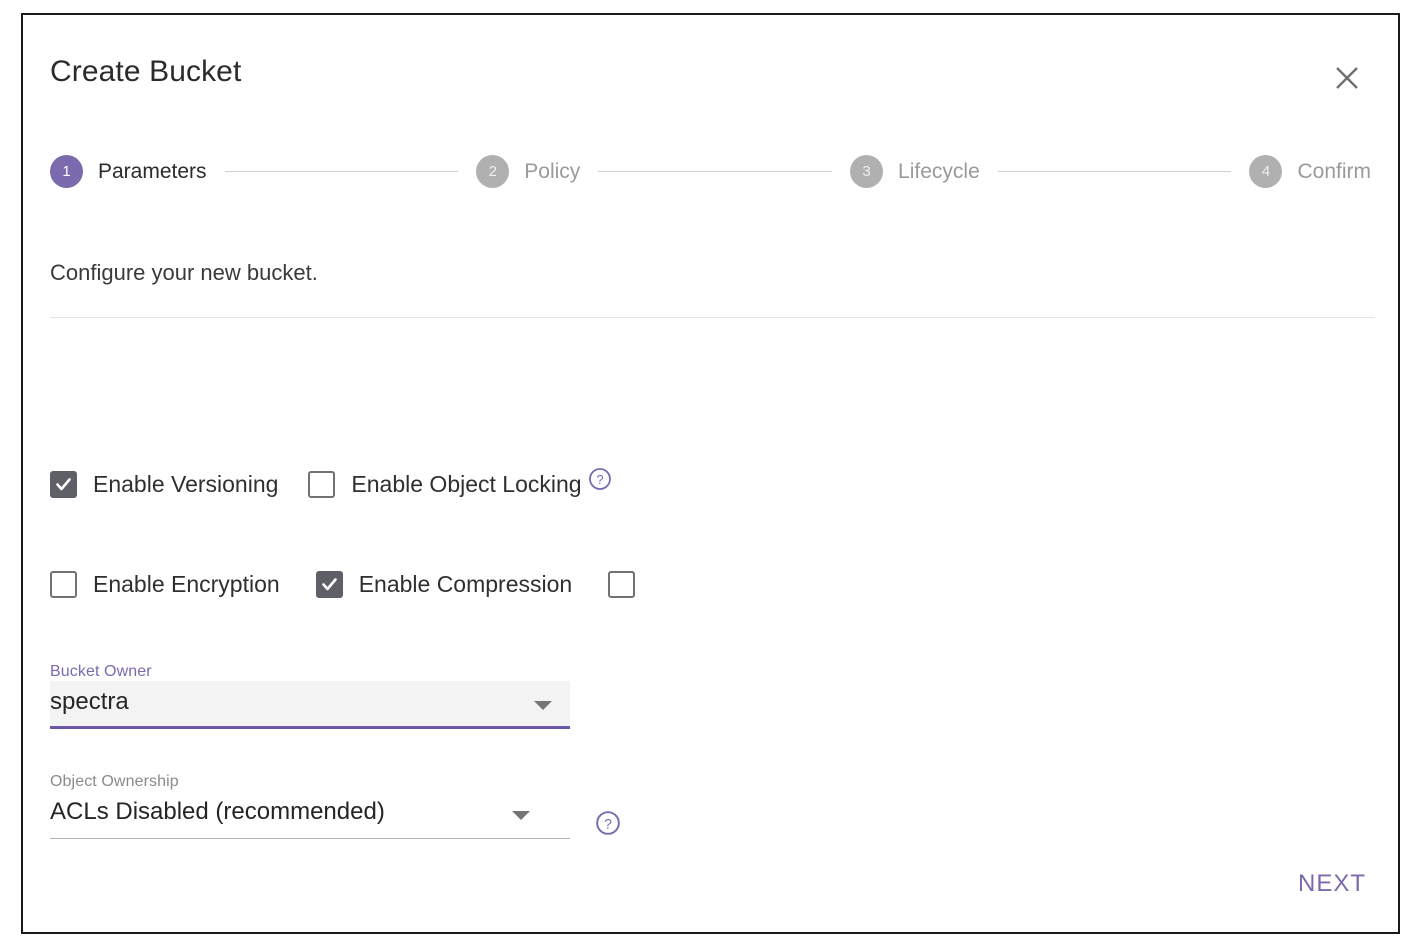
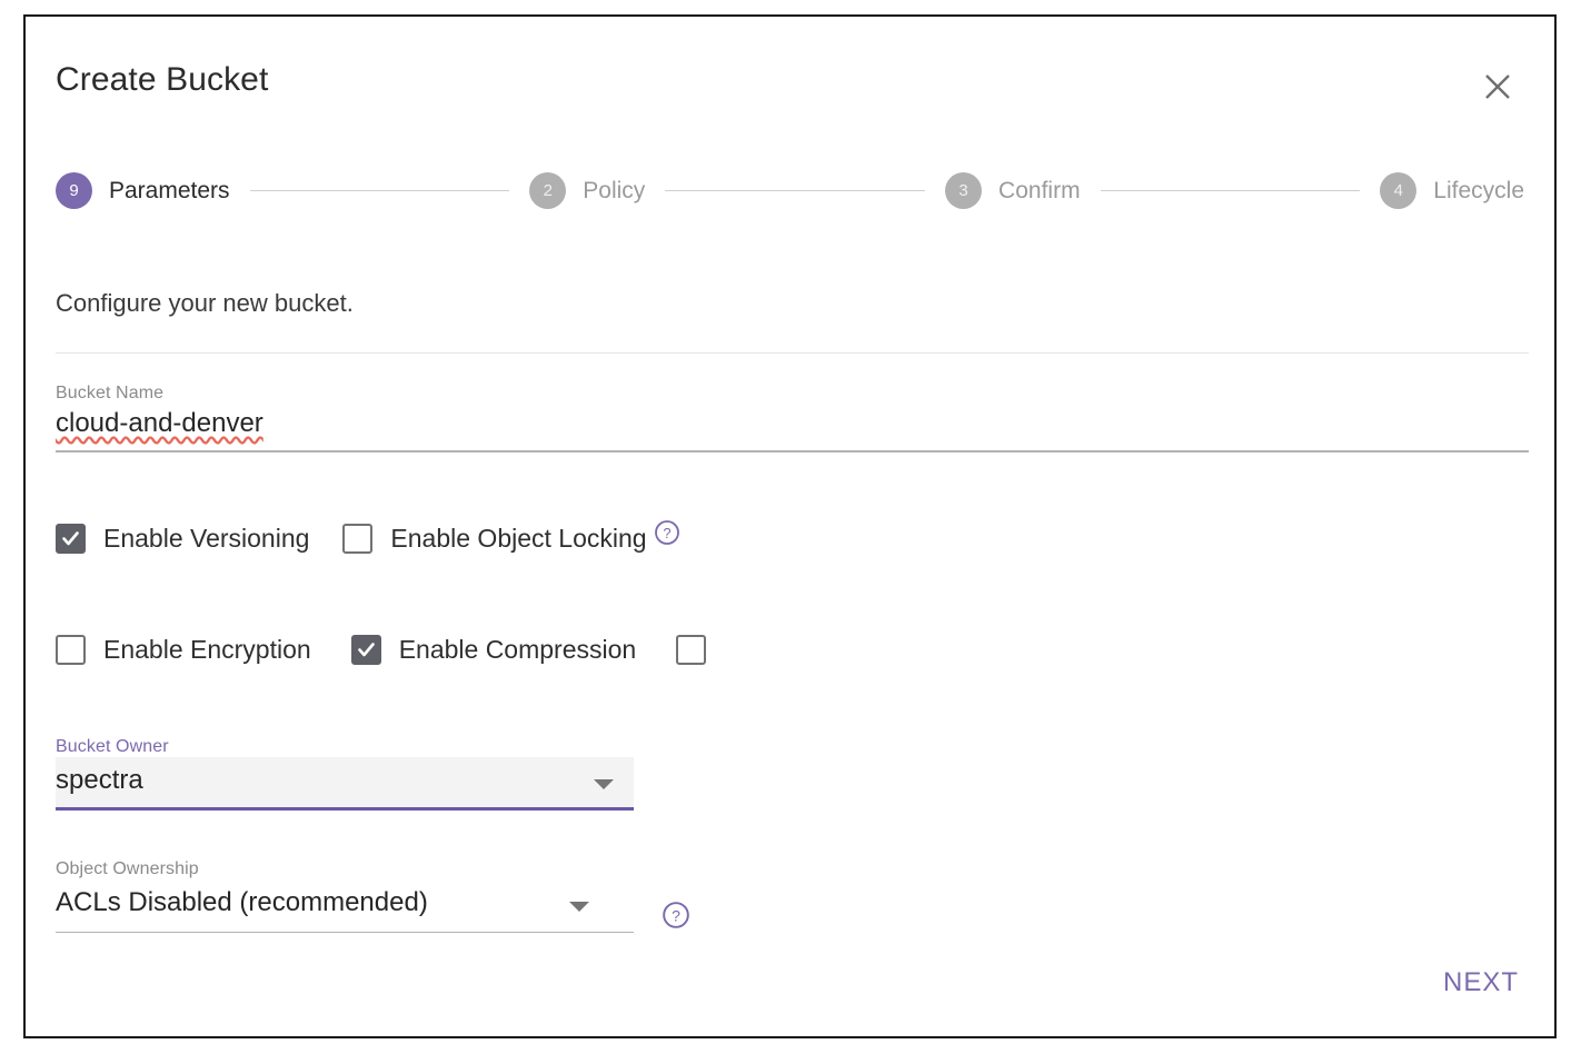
  Create Bucket
- 1
+ 9
  Parameters
  2
  Policy
  3
- Lifecycle
+ Confirm
  4
- Confirm
+ Lifecycle
  Configure your new bucket.
+ Bucket Name
+ cloud-and-denver
  Enable Versioning
  Enable Object Locking
  ?
  Enable Encryption
  Enable Compression
  Bucket Owner
  spectra
  Object Ownership
  ACLs Disabled (recommended)
  ?
  NEXT
